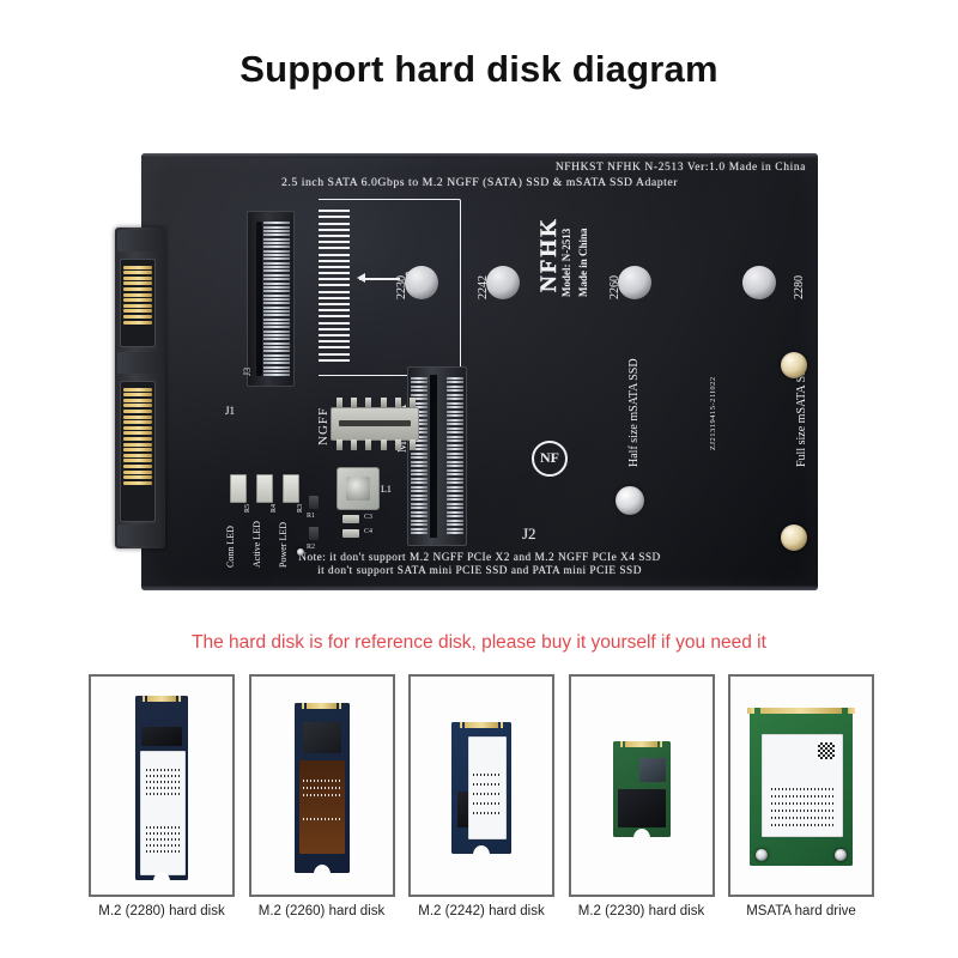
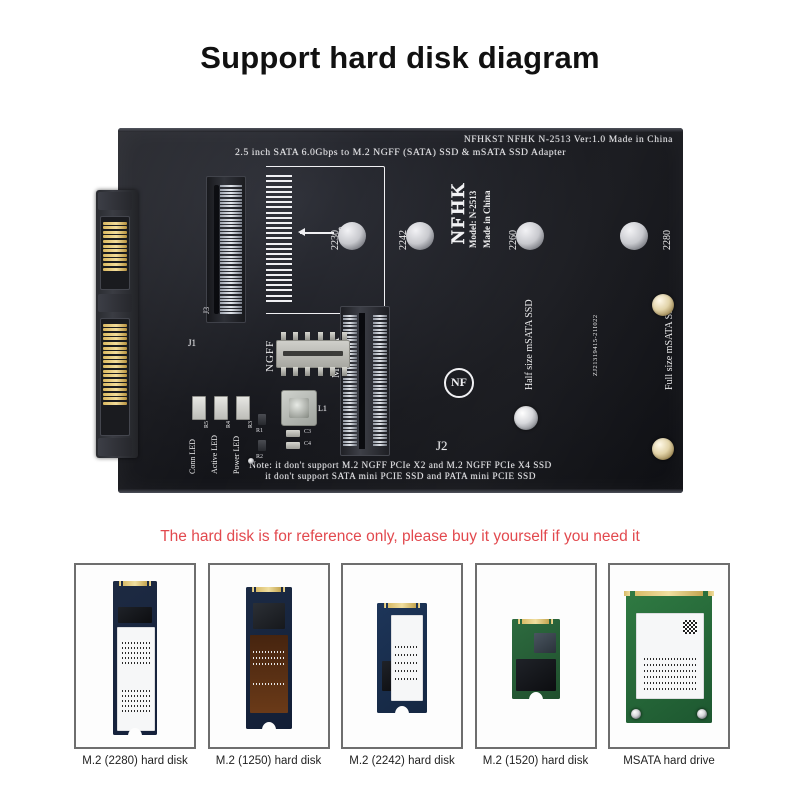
  Support hard disk diagram
- The hard disk is for reference disk, please buy it yourself if you need it
+ The hard disk is for reference only, please buy it yourself if you need it
  M.2 (2280) hard disk
- M.2 (2260) hard disk
+ M.2 (1250) hard disk
  M.2 (2242) hard disk
- M.2 (2230) hard disk
+ M.2 (1520) hard disk
  MSATA hard drive
